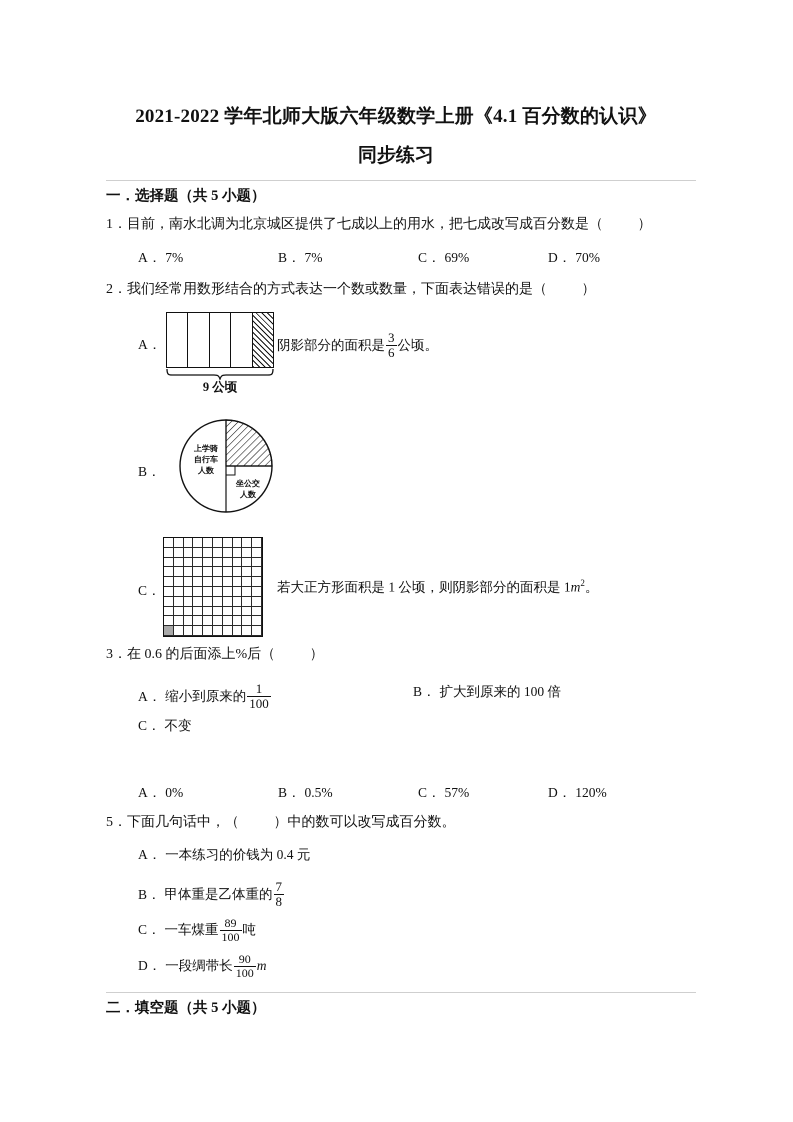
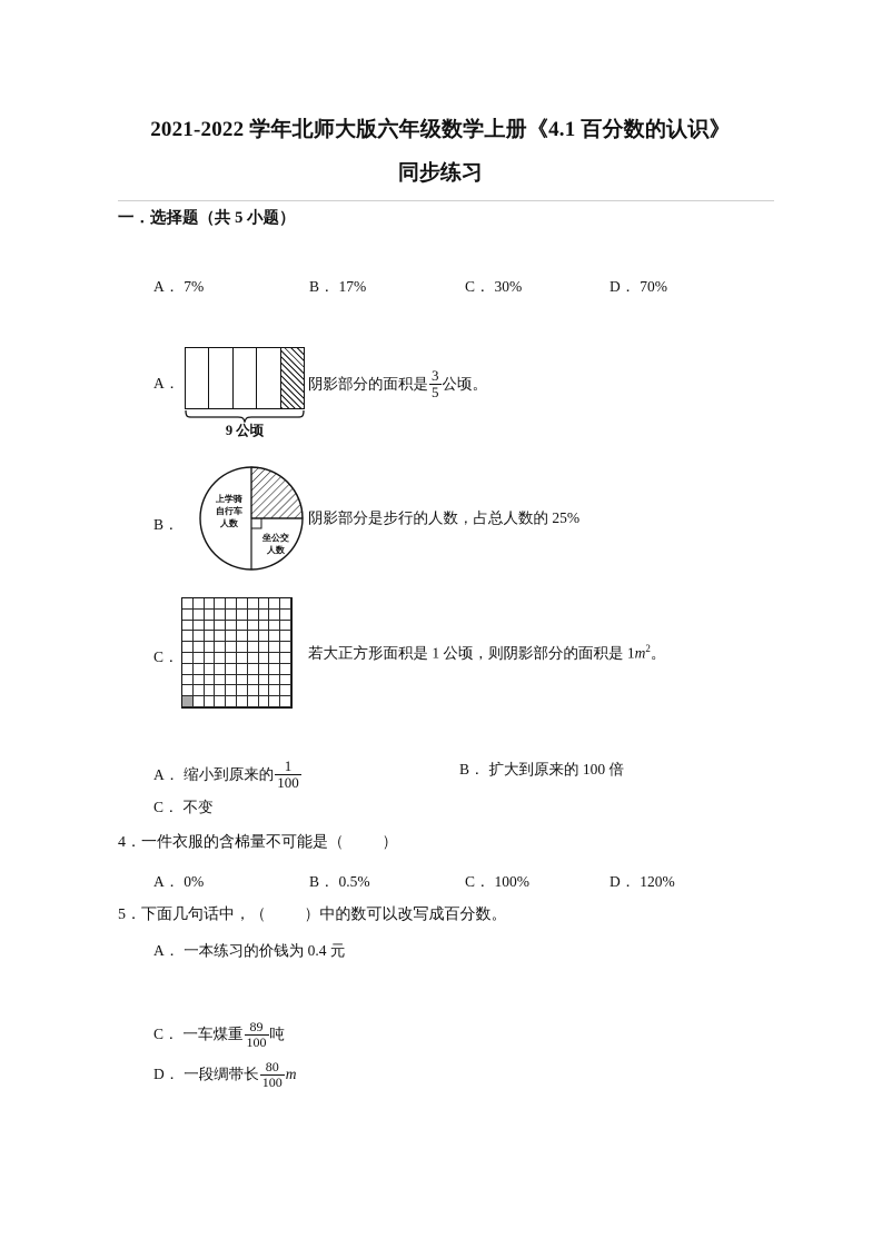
  2021-2022 学年北师大版六年级数学上册《4.1 百分数的认识》
  同步练习
  一．选择题（共 5 小题）
- 1．目前，南水北调为北京城区提供了七成以上的用水，把七成改写成百分数是（ ）
  A． 7%
- B． 7%
+ B． 17%
- C． 69%
+ C． 30%
  D． 70%
- 2．我们经常用数形结合的方式表达一个数或数量，下面表达错误的是（ ）
  A．
  9 公顷
  阴影部分的面积是
  3
- 6
+ 5
  公顷。
  B．
  上学骑
  自行车
  人数
  坐公交
  人数
+ 阴影部分是步行的人数，占总人数的 25%
  C．
  若大正方形面积是 1 公顷，则阴影部分的面积是 1m2。
- 3．在 0.6 的后面添上%后（ ）
  A． 缩小到原来的
  1
  100
  B． 扩大到原来的 100 倍
  C． 不变
+ 4．一件衣服的含棉量不可能是（ ）
  A． 0%
  B． 0.5%
- C． 57%
+ C． 100%
  D． 120%
  5．下面几句话中，（ ）中的数可以改写成百分数。
  A． 一本练习的价钱为 0.4 元
- B． 甲体重是乙体重的
- 7
- 8
  C． 一车煤重
  89
  100
  吨
  D． 一段绸带长
- 90
+ 80
  100
  m
- 二．填空题（共 5 小题）
